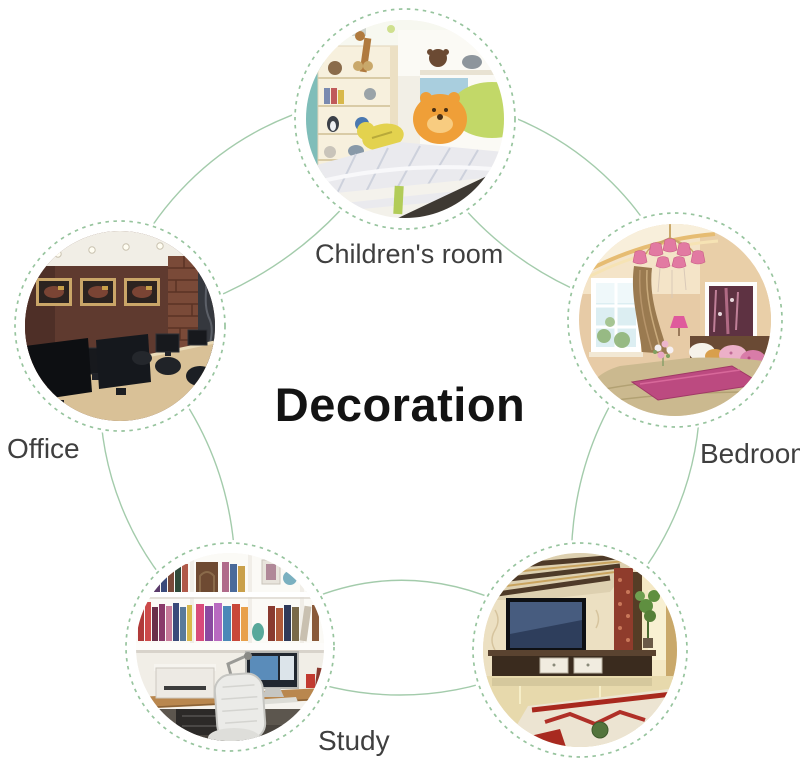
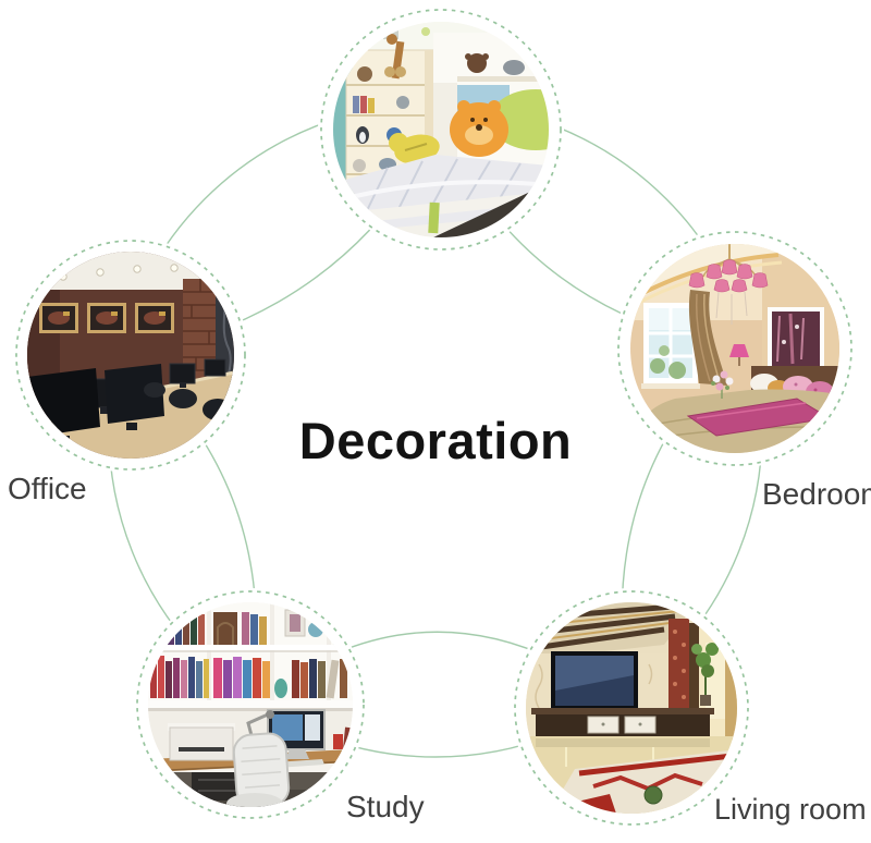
  Decoration
- Children's room
  Office
  Bedroo
  Study
+ Living room
